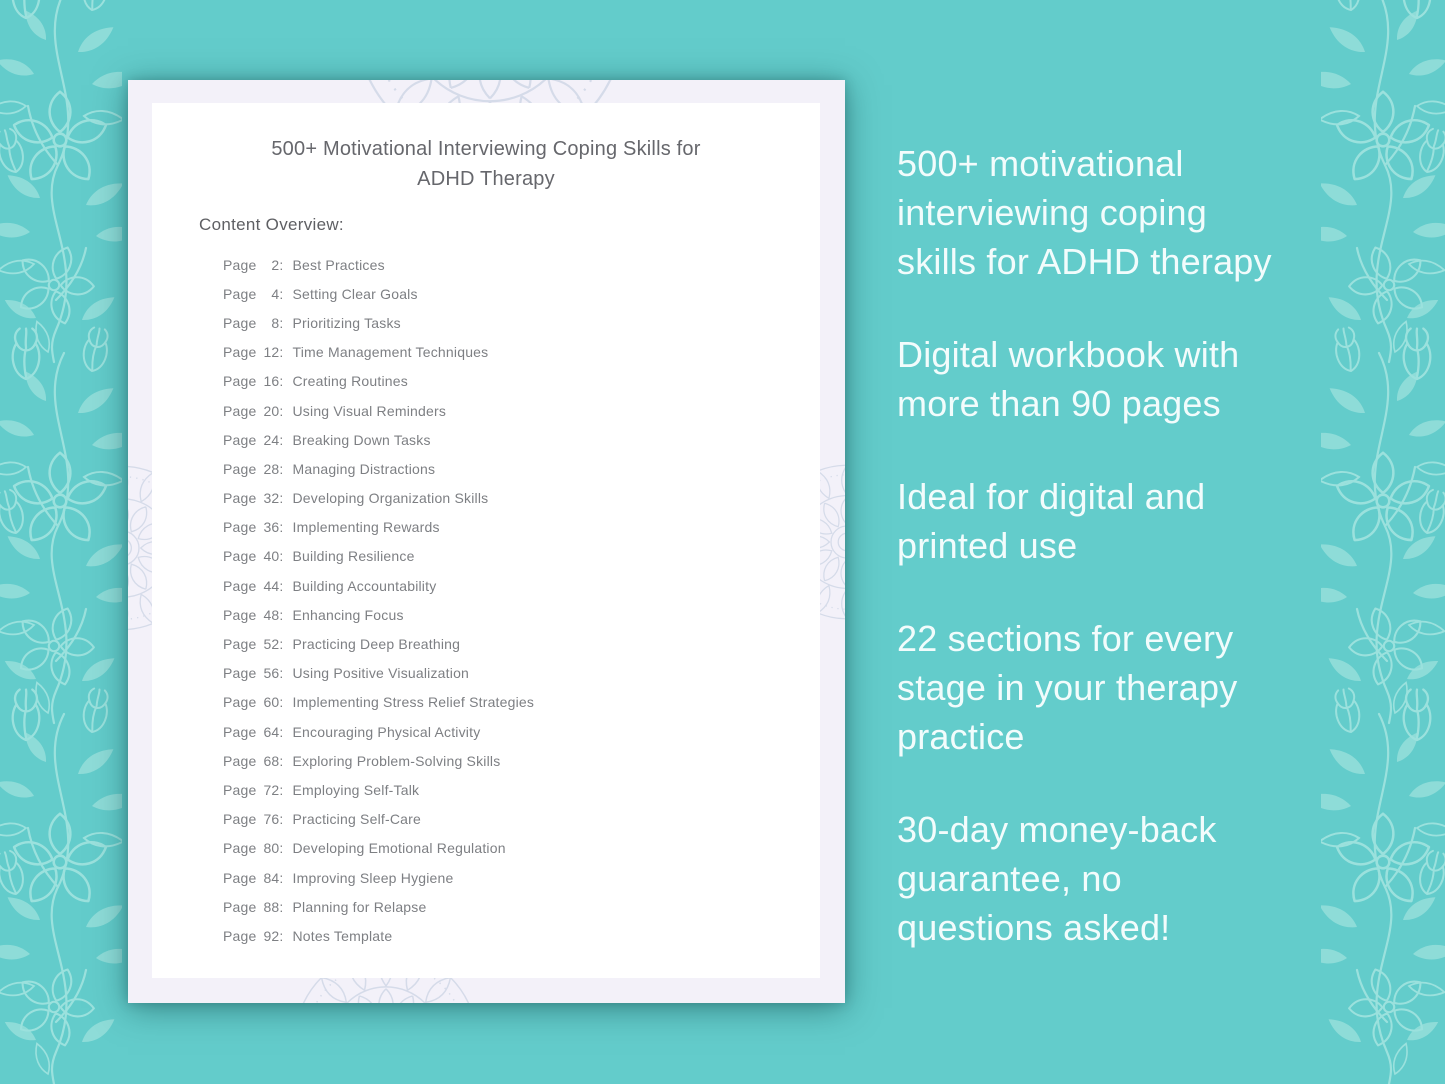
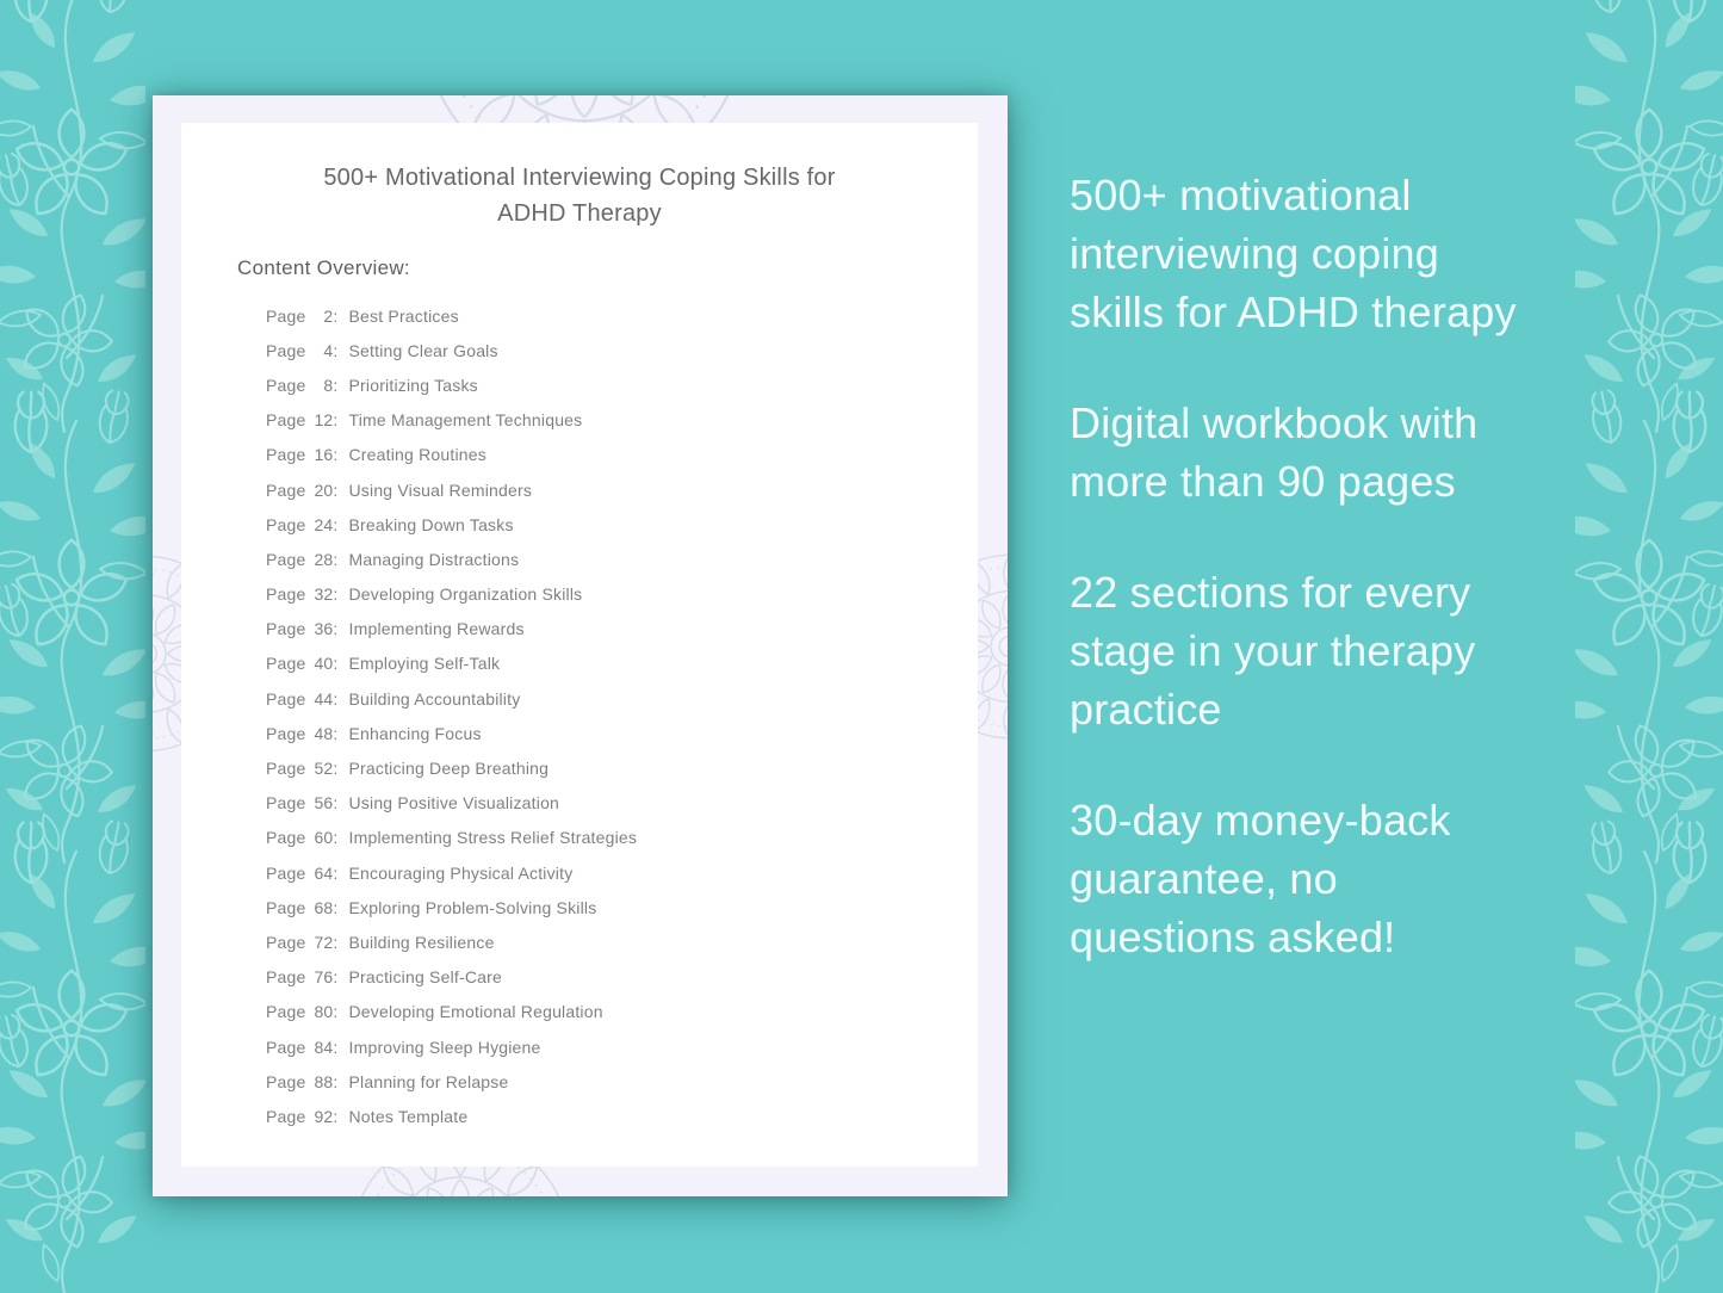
  500+ Motivational Interviewing Coping Skills for
  ADHD Therapy
  Content Overview:
  Page
  2:
  Best Practices
  Page
  4:
  Setting Clear Goals
  Page
  8:
  Prioritizing Tasks
  Page
  12:
  Time Management Techniques
  Page
  16:
  Creating Routines
  Page
  20:
  Using Visual Reminders
  Page
  24:
  Breaking Down Tasks
  Page
  28:
  Managing Distractions
  Page
  32:
  Developing Organization Skills
  Page
  36:
  Implementing Rewards
  Page
  40:
- Building Resilience
+ Employing Self-Talk
  Page
  44:
  Building Accountability
  Page
  48:
  Enhancing Focus
  Page
  52:
  Practicing Deep Breathing
  Page
  56:
  Using Positive Visualization
  Page
  60:
  Implementing Stress Relief Strategies
  Page
  64:
  Encouraging Physical Activity
  Page
  68:
  Exploring Problem-Solving Skills
  Page
  72:
- Employing Self-Talk
+ Building Resilience
  Page
  76:
  Practicing Self-Care
  Page
  80:
  Developing Emotional Regulation
  Page
  84:
  Improving Sleep Hygiene
  Page
  88:
  Planning for Relapse
  Page
  92:
  Notes Template
  500+ motivational
  interviewing coping
  skills for ADHD therapy
  Digital workbook with
  more than 90 pages
- Ideal for digital and
- printed use
  22 sections for every
  stage in your therapy
  practice
  30-day money-back
  guarantee, no
  questions asked!
